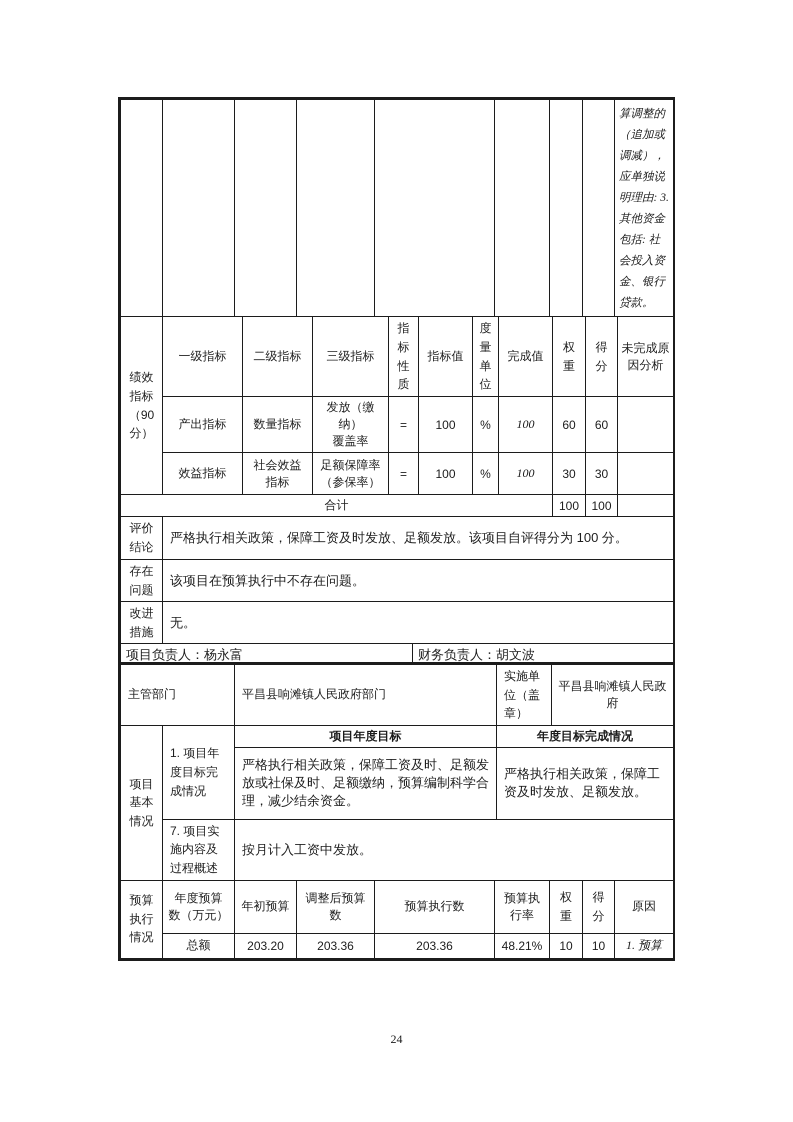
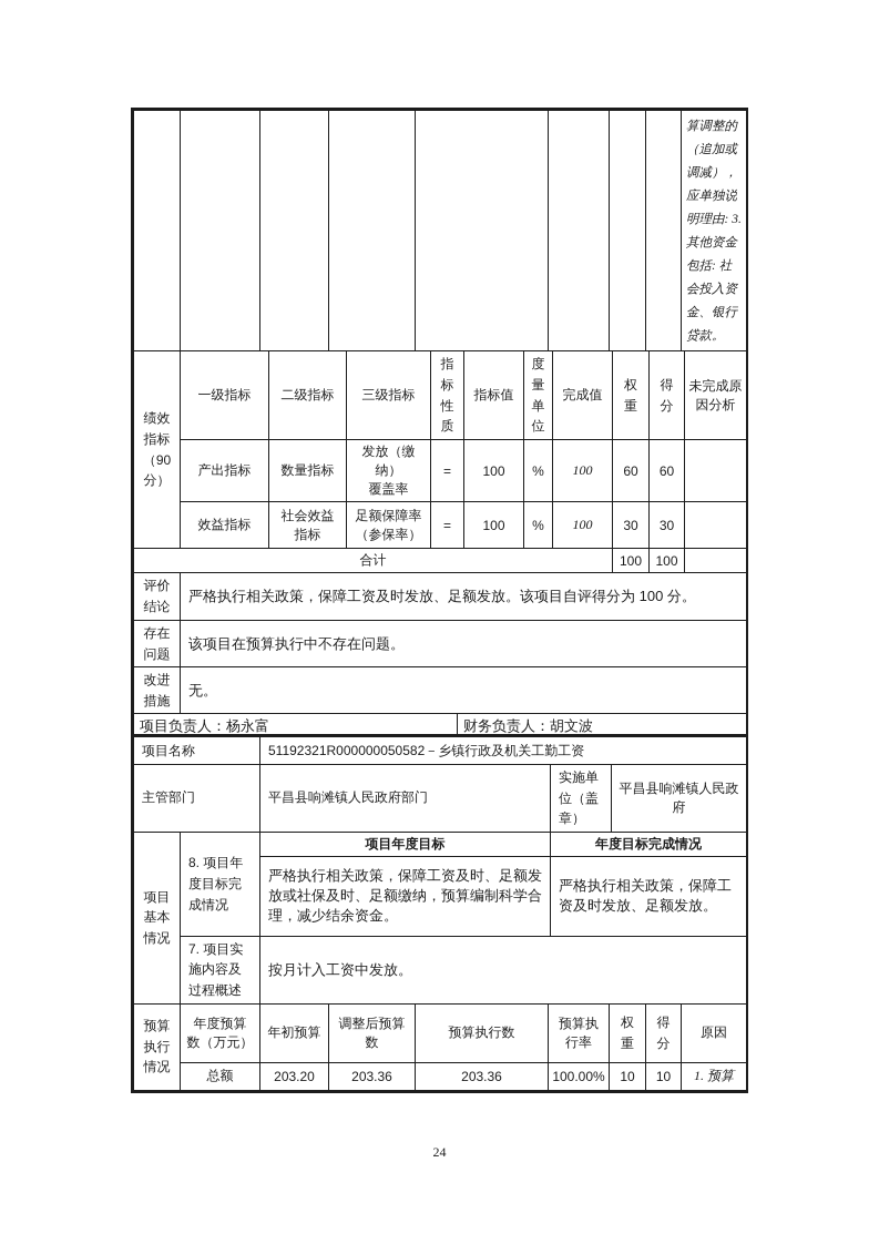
  								算调整的（追加或调减），应单独说明理由: 3. 其他资金包括: 社会投入资金、银行贷款。
  绩效 指标 （90 分）	一级指标	二级指标	三级指标	指 标 性 质	指标值	度 量 单 位	完成值	权 重	得 分	未完成原 因分析
  产出指标	数量指标	发放（缴纳） 覆盖率	=	100	%	100	60	60
  效益指标	社会效益 指标	足额保障率 （参保率）	=	100	%	100	30	30
  合计	100	100
  评价 结论	严格执行相关政策，保障工资及时发放、足额发放。该项目自评得分为 100 分。
  存在 问题	该项目在预算执行中不存在问题。
  改进 措施	无。
  项目负责人：杨永富	财务负责人：胡文波
+ 项目名称	51192321R000000050582－乡镇行政及机关工勤工资
  主管部门	平昌县响滩镇人民政府部门	实施单 位（盖 章）	平昌县响滩镇人民政 府
- 项目 基本 情况	1. 项目年 度目标完 成情况	项目年度目标	年度目标完成情况
+ 项目 基本 情况	8. 项目年 度目标完 成情况	项目年度目标	年度目标完成情况
  严格执行相关政策，保障工资及时、足额发放或社保及时、足额缴纳，预算编制科学合理，减少结余资金。	严格执行相关政策，保障工资及时发放、足额发放。
  7. 项目实 施内容及 过程概述	按月计入工资中发放。
  预算 执行 情况	年度预算 数（万元）	年初预算	调整后预算 数	预算执行数	预算执 行率	权 重	得 分	原因
- 总额	203.20	203.36	203.36	48.21%	10	10	1. 预算
+ 总额	203.20	203.36	203.36	100.00%	10	10	1. 预算
  24
